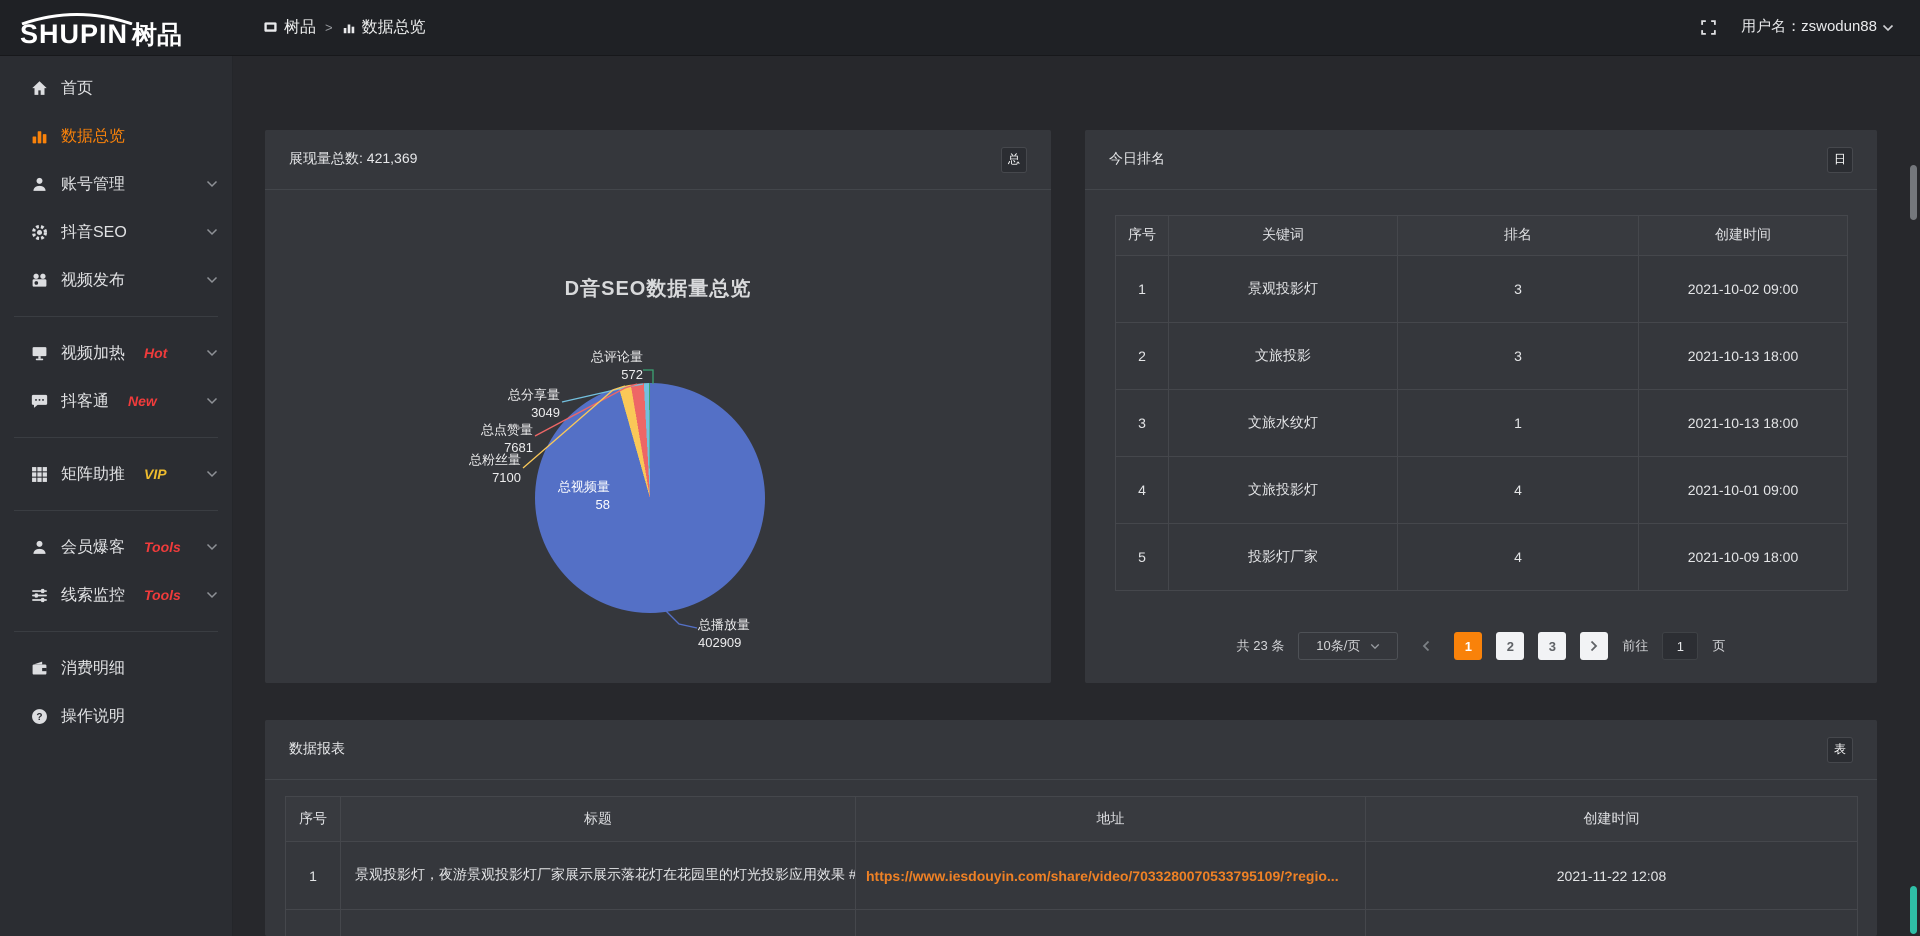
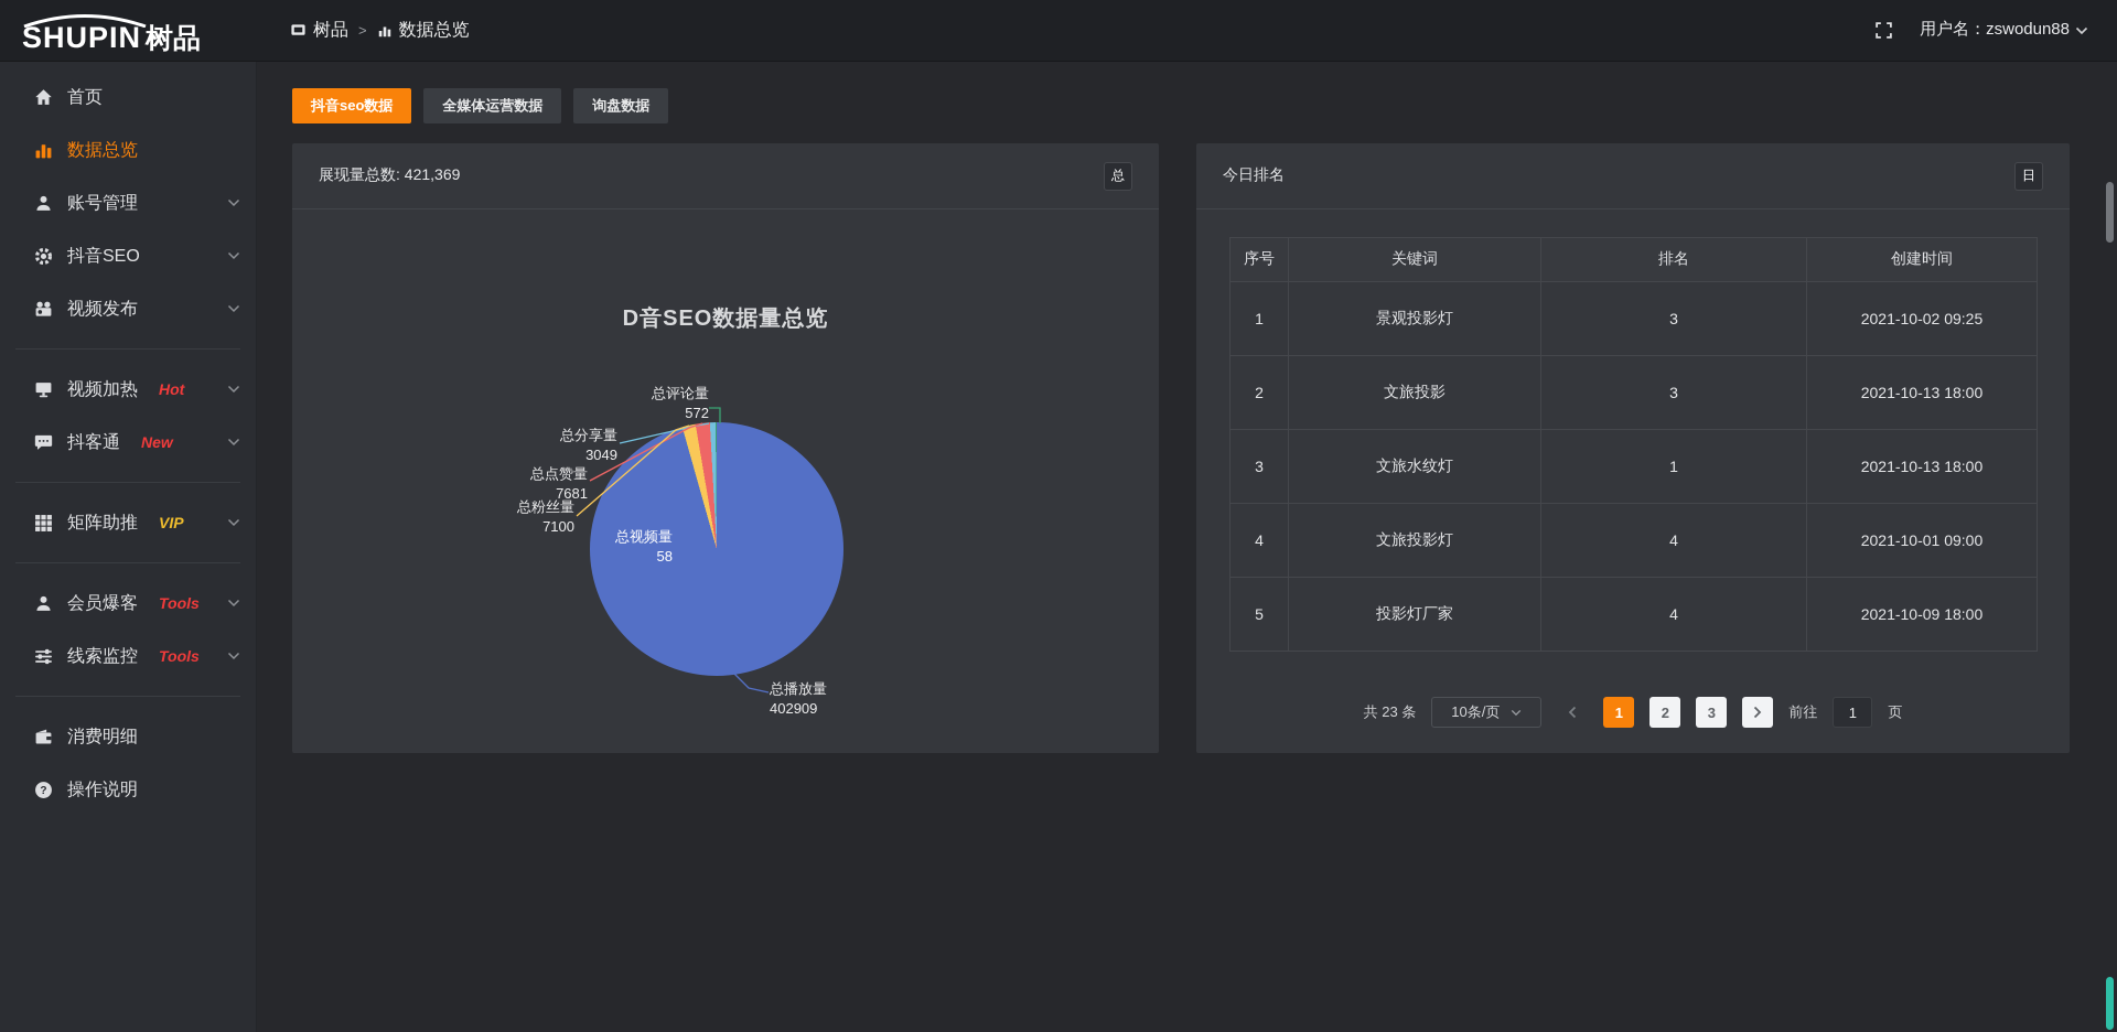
  SHUPIN
  树品
  树品
  >
  数据总览
  用户名：zswodun88
  首页
  数据总览
  账号管理
  抖音SEO
  视频发布
  视频加热
  Hot
  抖客通
  New
  矩阵助推
  VIP
  会员爆客
  Tools
  线索监控
  Tools
  消费明细
  ?
  操作说明
+ 抖音seo数据
+ 全媒体运营数据
+ 询盘数据
  展现量总数: 421,369
  总
  D音SEO数据量总览
  总评论量
  572
  总分享量
  3049
  总点赞量
  7681
  总粉丝量
  7100
  总视频量
  58
  总播放量
  402909
  今日排名
  日
  序号	关键词	排名	创建时间
- 1	景观投影灯	3	2021-10-02 09:00
+ 1	景观投影灯	3	2021-10-02 09:25
  2	文旅投影	3	2021-10-13 18:00
  3	文旅水纹灯	1	2021-10-13 18:00
  4	文旅投影灯	4	2021-10-01 09:00
  5	投影灯厂家	4	2021-10-09 18:00
  共 23 条
  10条/页
  1
  2
  3
  前往
  1
  页
- 数据报表
- 表
- 序号	标题	地址	创建时间
- 1	景观投影灯，夜游景观投影灯厂家展示展示落花灯在花园里的灯光投影应用效果 #	https://www.iesdouyin.com/share/video/7033280070533795109/?regio...	2021-11-22 12:08
